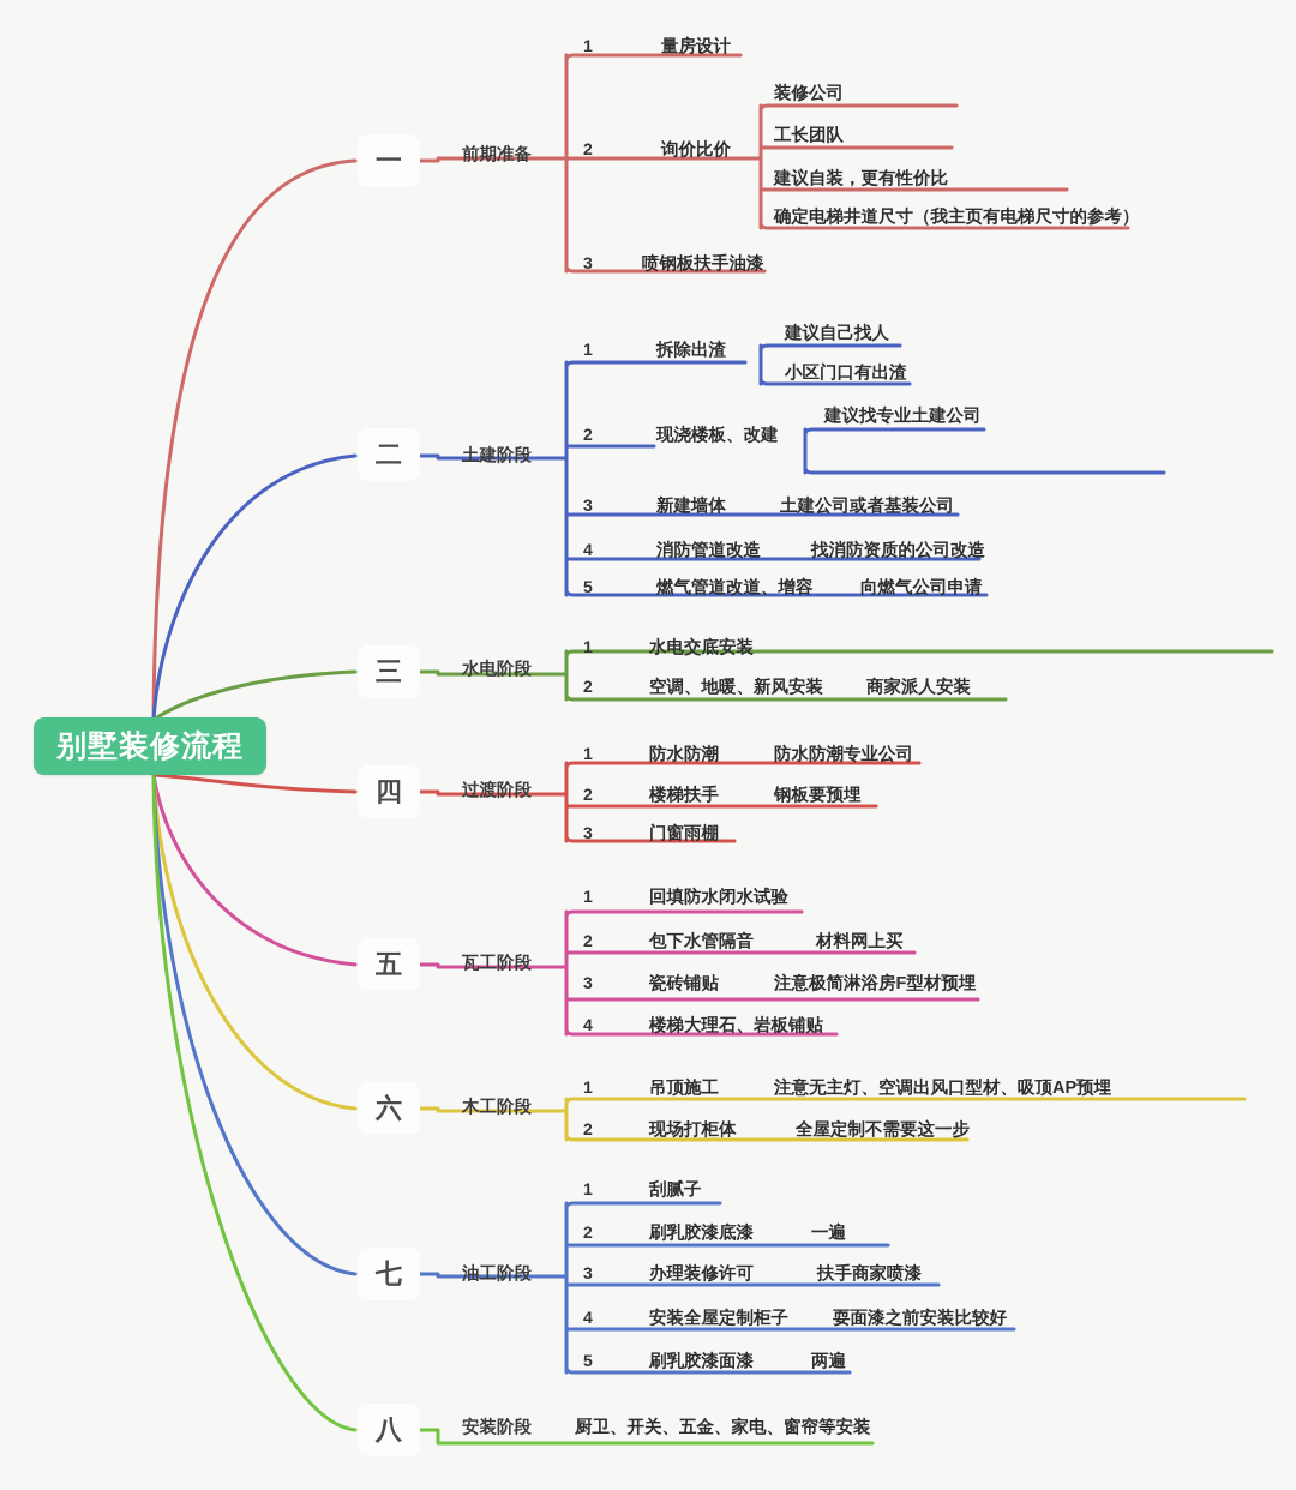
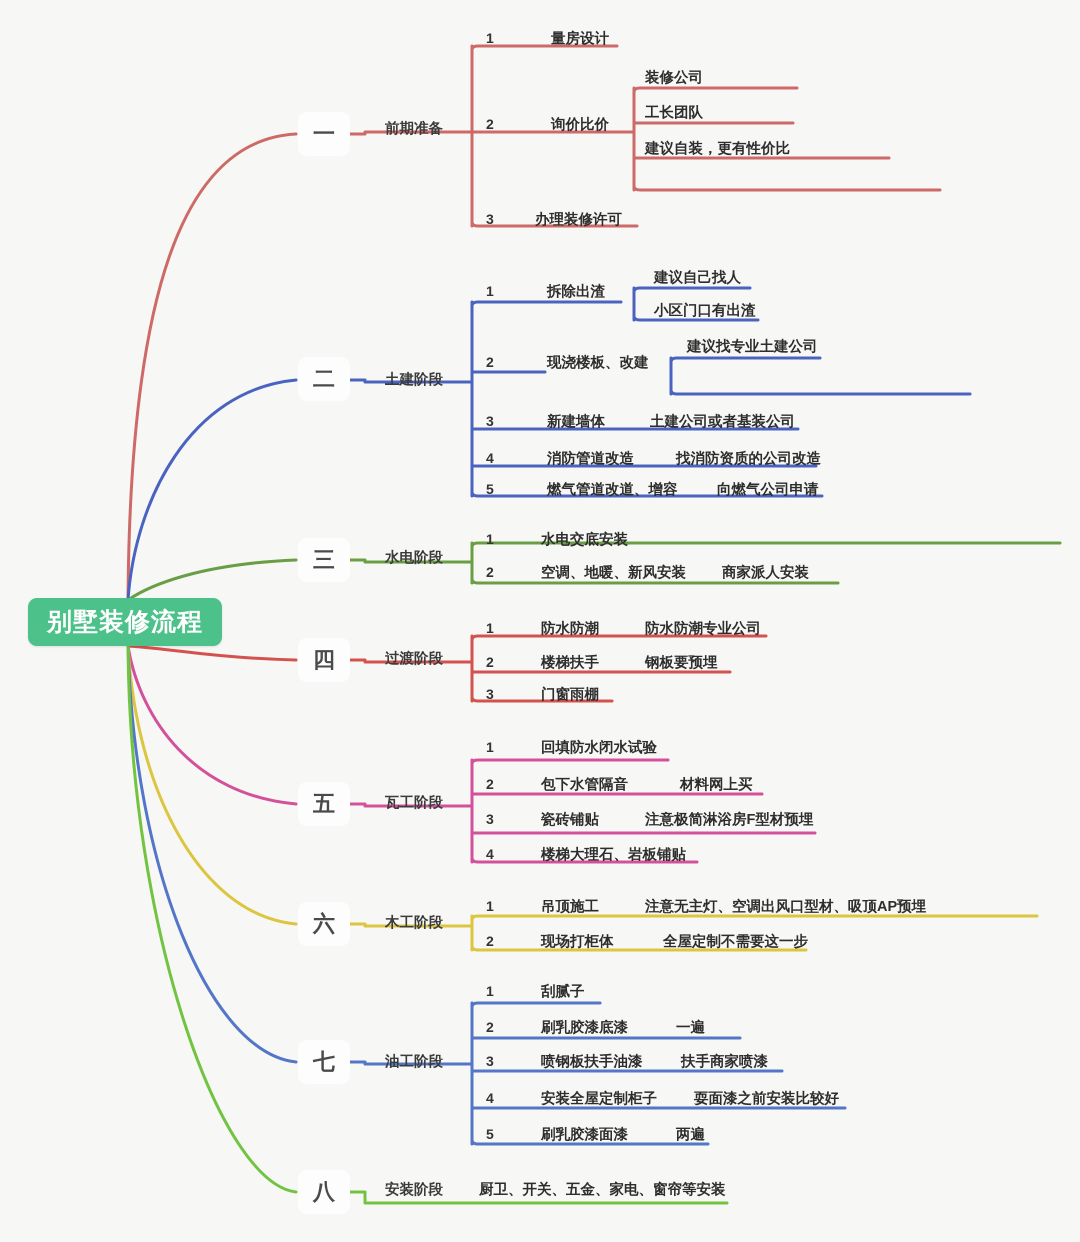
  别墅装修流程
  一
  二
  三
  四
  五
  六
  七
  八
  前期准备
  土建阶段
  水电阶段
  过渡阶段
  瓦工阶段
  木工阶段
  油工阶段
  安装阶段
  1
  量房设计
  2
  询价比价
  3
- 喷钢板扶手油漆
+ 办理装修许可
  装修公司
  工长团队
  建议自装，更有性价比
- 确定电梯井道尺寸（我主页有电梯尺寸的参考）
  1
  拆除出渣
  2
  现浇楼板、改建
  3
  新建墙体
  土建公司或者基装公司
  4
  消防管道改造
  找消防资质的公司改造
  5
  燃气管道改道、增容
  向燃气公司申请
  建议自己找人
  小区门口有出渣
  建议找专业土建公司
  1
  水电交底安装
  2
  空调、地暖、新风安装
  商家派人安装
  1
  防水防潮
  防水防潮专业公司
  2
  楼梯扶手
  钢板要预埋
  3
  门窗雨棚
  1
  回填防水闭水试验
  2
  包下水管隔音
  材料网上买
  3
  瓷砖铺贴
  注意极简淋浴房F型材预埋
  4
  楼梯大理石、岩板铺贴
  1
  吊顶施工
  注意无主灯、空调出风口型材、吸顶AP预埋
  2
  现场打柜体
  全屋定制不需要这一步
  1
  刮腻子
  2
  刷乳胶漆底漆
  一遍
  3
- 办理装修许可
+ 喷钢板扶手油漆
  扶手商家喷漆
  4
  安装全屋定制柜子
  耍面漆之前安装比较好
  5
  刷乳胶漆面漆
  两遍
  厨卫、开关、五金、家电、窗帘等安装
